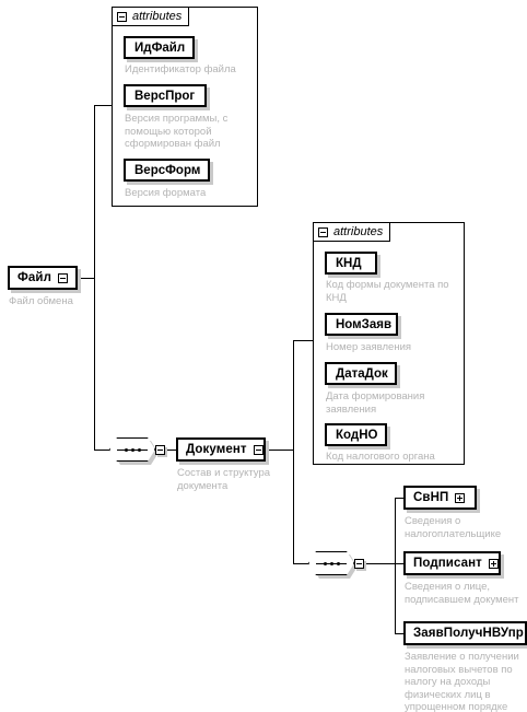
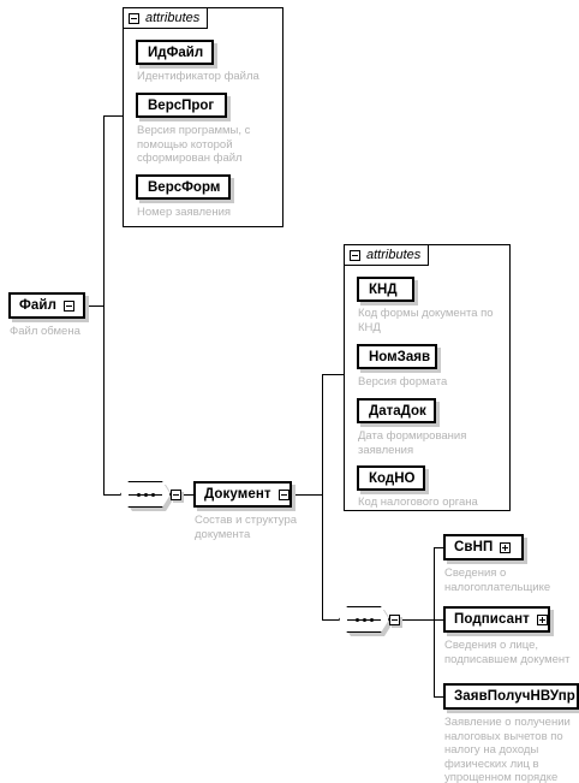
  attributes
  ИдФайл
  Идентификатор файла
  ВерсПрог
  Версия программы, с
  помощью которой
  сформирован файл
  ВерсФорм
- Версия формата
+ Номер заявления
  Файл
  Файл обмена
  Документ
  Состав и структура
  документа
  attributes
  КНД
  Код формы документа по
  КНД
  НомЗаяв
- Номер заявления
+ Версия формата
  ДатаДок
  Дата формирования
  заявления
  КодНО
  Код налогового органа
  СвНП
  Сведения о
  налогоплательщике
  Подписант
  Сведения о лице,
  подписавшем документ
  ЗаявПолучНВУпр
  Заявление о получении
  налоговых вычетов по
  налогу на доходы
  физических лиц в
  упрощенном порядке
